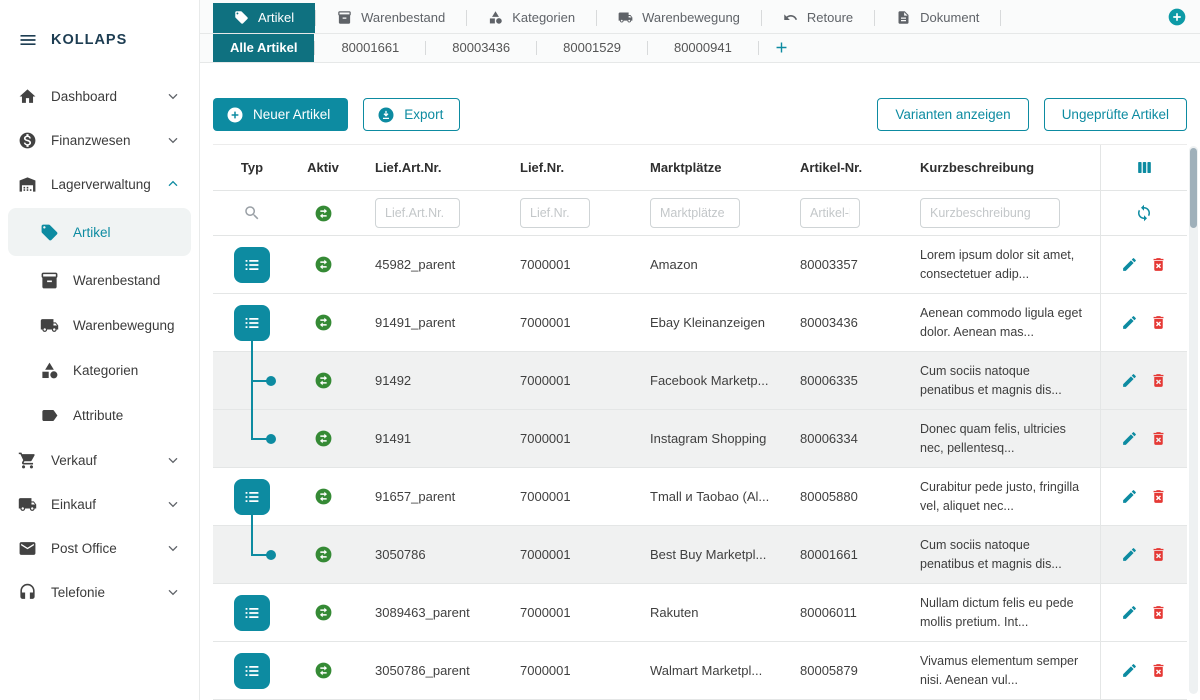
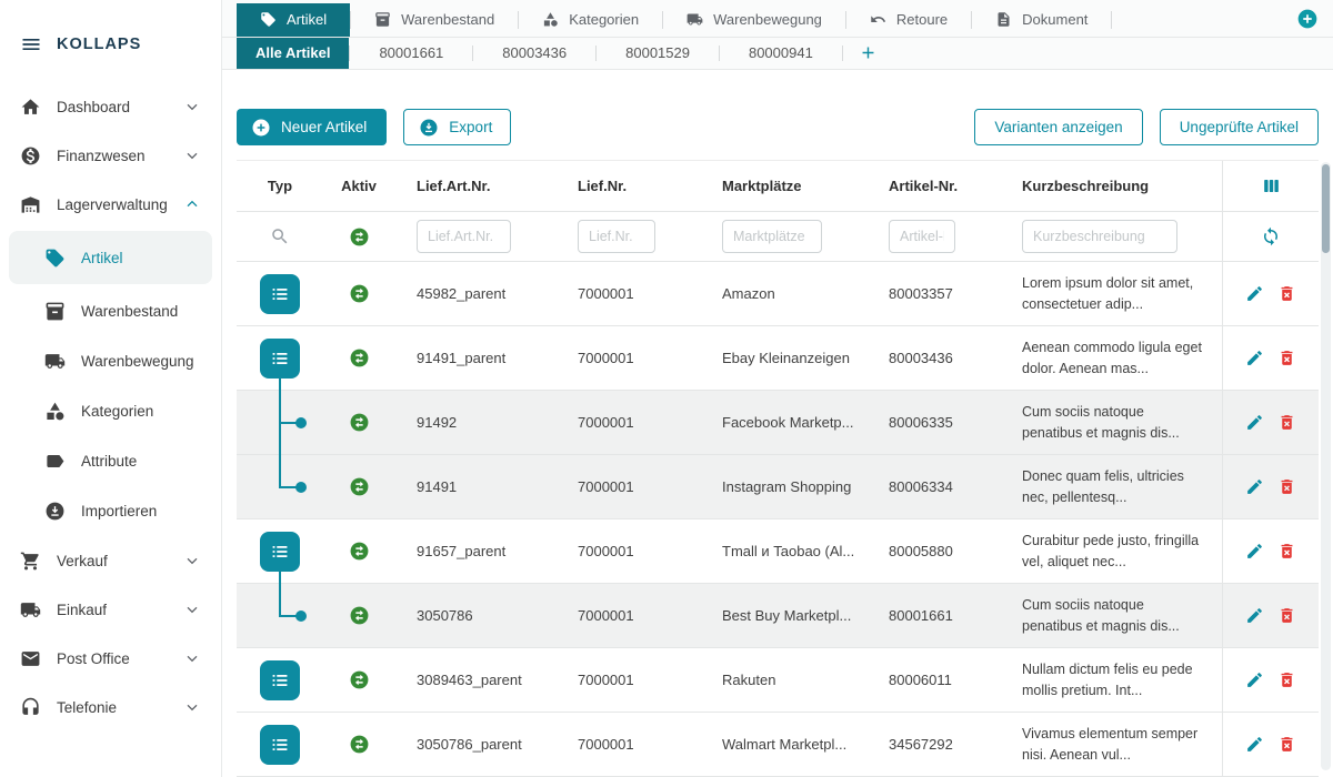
  KOLLAPS
  Dashboard
  Finanzwesen
  Lagerverwaltung
  Artikel
  Warenbestand
  Warenbewegung
  Kategorien
  Attribute
+ Importieren
  Verkauf
  Einkauf
  Post Office
  Telefonie
  Artikel
  Warenbestand
  Kategorien
  Warenbewegung
  Retoure
  Dokument
  Alle Artikel
  80001661
  80003436
  80001529
  80000941
  Neuer Artikel
  Export
  Varianten anzeigen
  Ungeprüfte Artikel
  Typ
  Aktiv
  Lief.Art.Nr.
  Lief.Nr.
  Marktplätze
  Artikel-Nr.
  Kurzbeschreibung
  Lief.Art.Nr.
  Lief.Nr.
  Marktplätze
  Artikel-
  Kurzbeschreibung
  45982_parent
  7000001
  Amazon
  80003357
  Lorem ipsum dolor sit amet, consectetuer adip...
  91491_parent
  7000001
  Ebay Kleinanzeigen
  80003436
  Aenean commodo ligula eget dolor. Aenean mas...
  91492
  7000001
  Facebook Marketp...
  80006335
  Cum sociis natoque penatibus et magnis dis...
  91491
  7000001
  Instagram Shopping
  80006334
  Donec quam felis, ultricies nec, pellentesq...
  91657_parent
  7000001
  Tmall и Taobao (Al...
  80005880
  Curabitur pede justo, fringilla vel, aliquet nec...
  3050786
  7000001
  Best Buy Marketpl...
  80001661
  Cum sociis natoque penatibus et magnis dis...
  3089463_parent
  7000001
  Rakuten
  80006011
  Nullam dictum felis eu pede mollis pretium. Int...
  3050786_parent
  7000001
  Walmart Marketpl...
- 80005879
+ 34567292
  Vivamus elementum semper nisi. Aenean vul...
